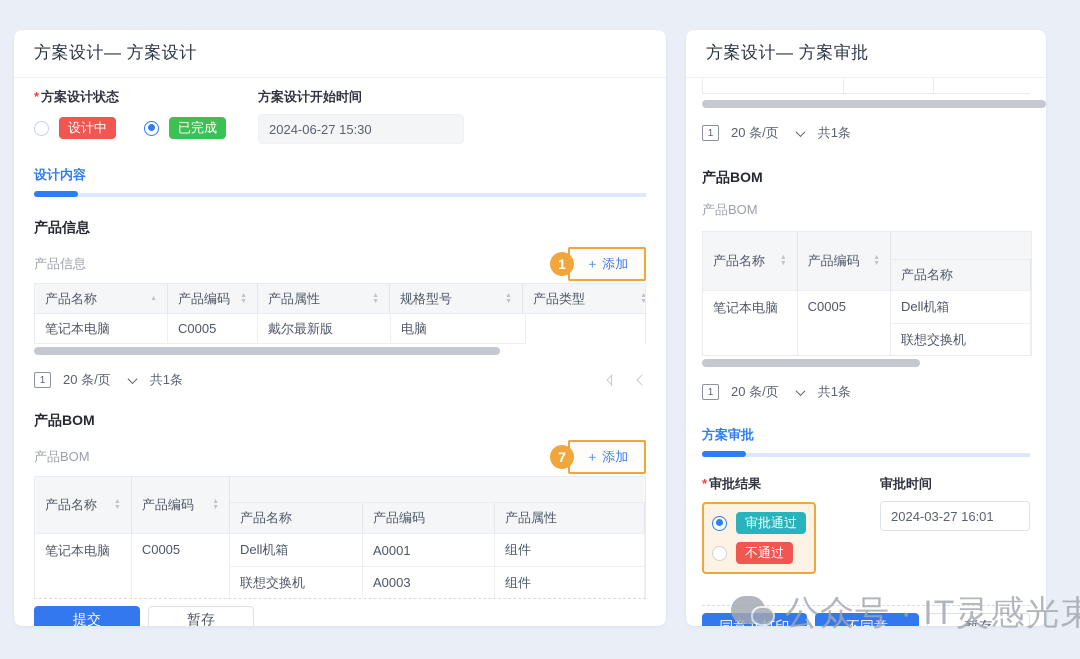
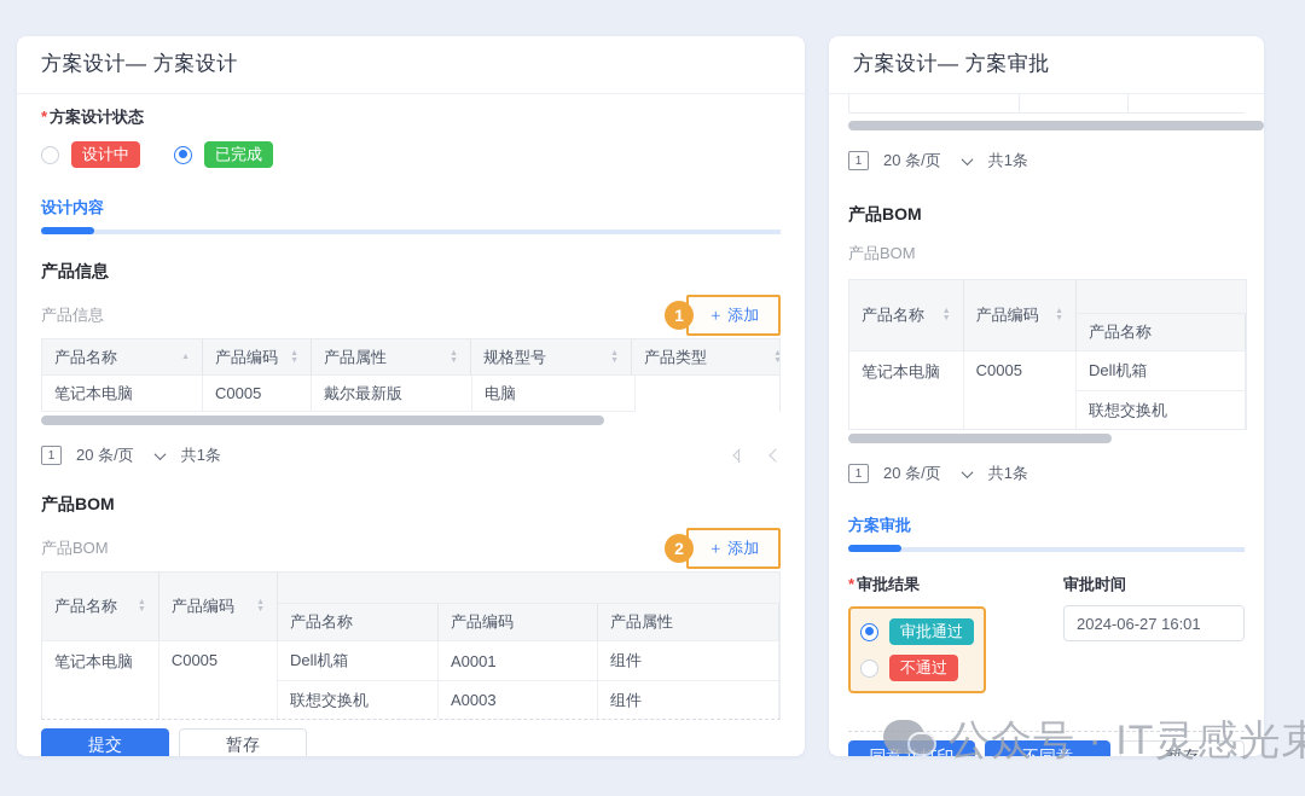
  方案设计— 方案设计
  方案设计状态
  设计中
  已完成
- 方案设计开始时间
- 2024-06-27 15:30
  设计内容
  产品信息
  产品信息
  1
  ＋ 添加
  产品名称
  产品编码
  产品属性
  规格型号
  产品类型
  笔记本电脑
  C0005
  戴尔最新版
  电脑
  1
  20 条/页
  共1条
  产品BOM
  产品BOM
- 7
+ 2
  ＋ 添加
  产品名称
  产品编码
  产品名称
  产品编码
  产品属性
  笔记本电脑
  C0005
  Dell机箱
  A0001
  组件
  联想交换机
  A0003
  组件
  提交
  暂存
  方案设计— 方案审批
  1
  20 条/页
  共1条
  产品BOM
  产品BOM
  产品名称
  产品编码
  产品名称
  笔记本电脑
  C0005
  Dell机箱
  联想交换机
  1
  20 条/页
  共1条
  方案审批
  审批结果
  审批通过
  不通过
  审批时间
- 2024-03-27 16:01
+ 2024-06-27 16:01
  同意并打印
  不同意
  暂存
  公众号 · IT灵感光束
